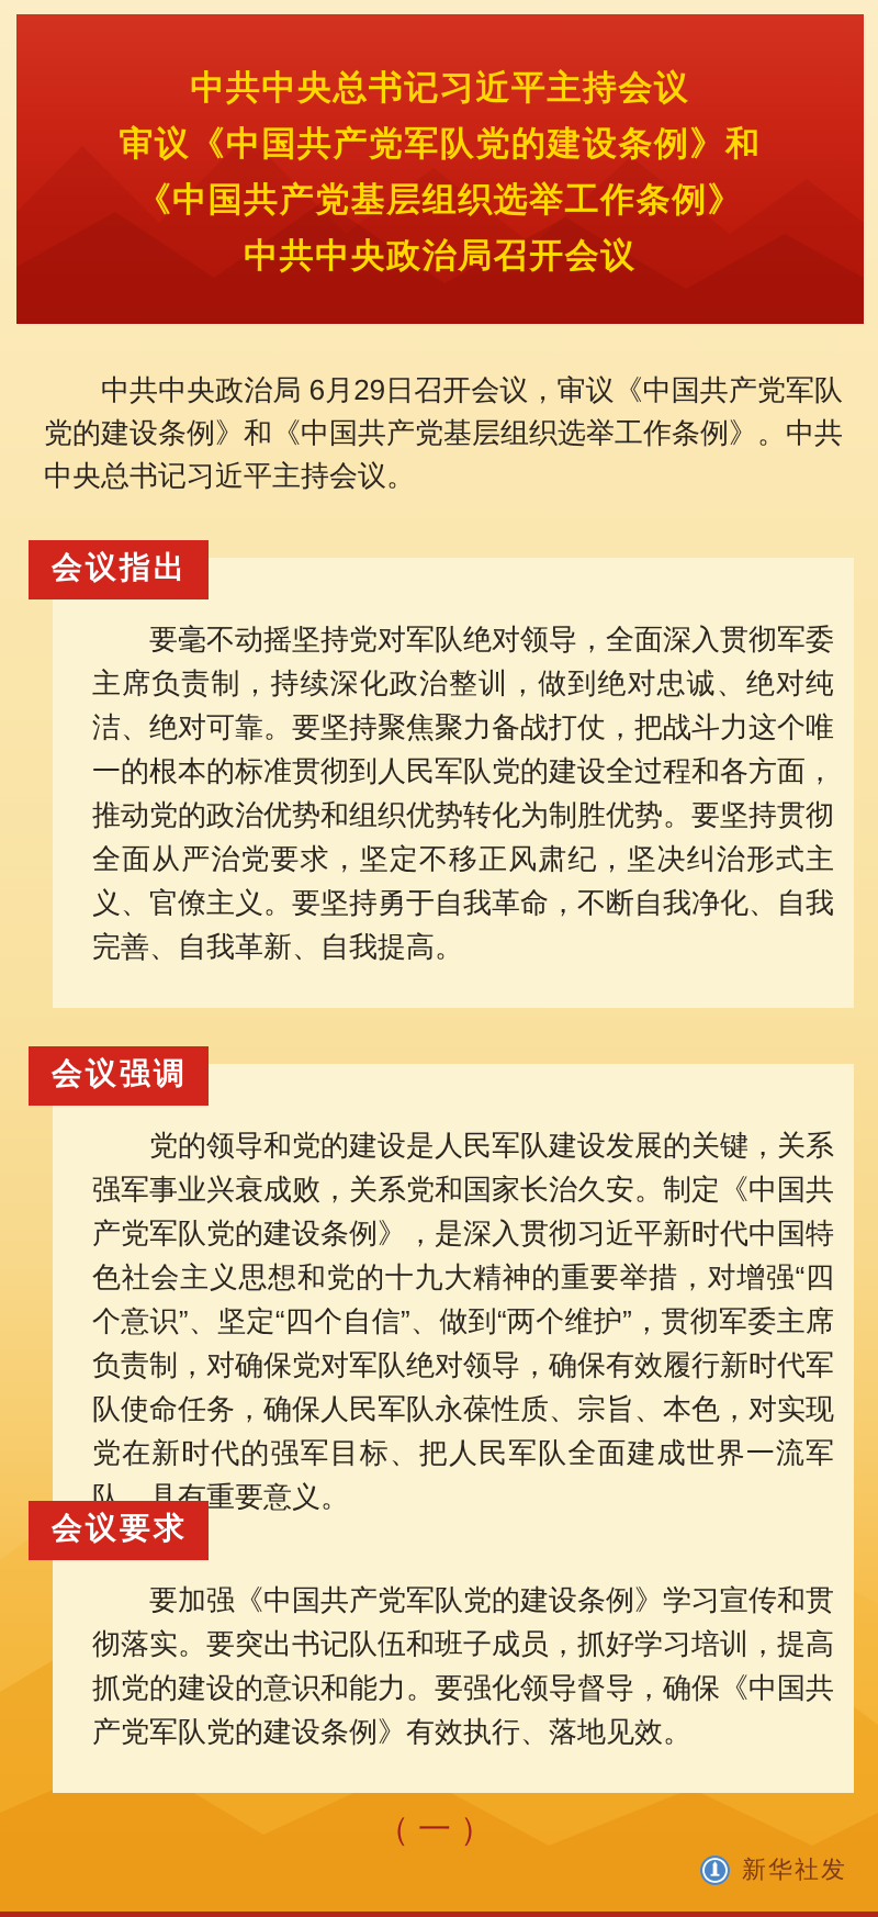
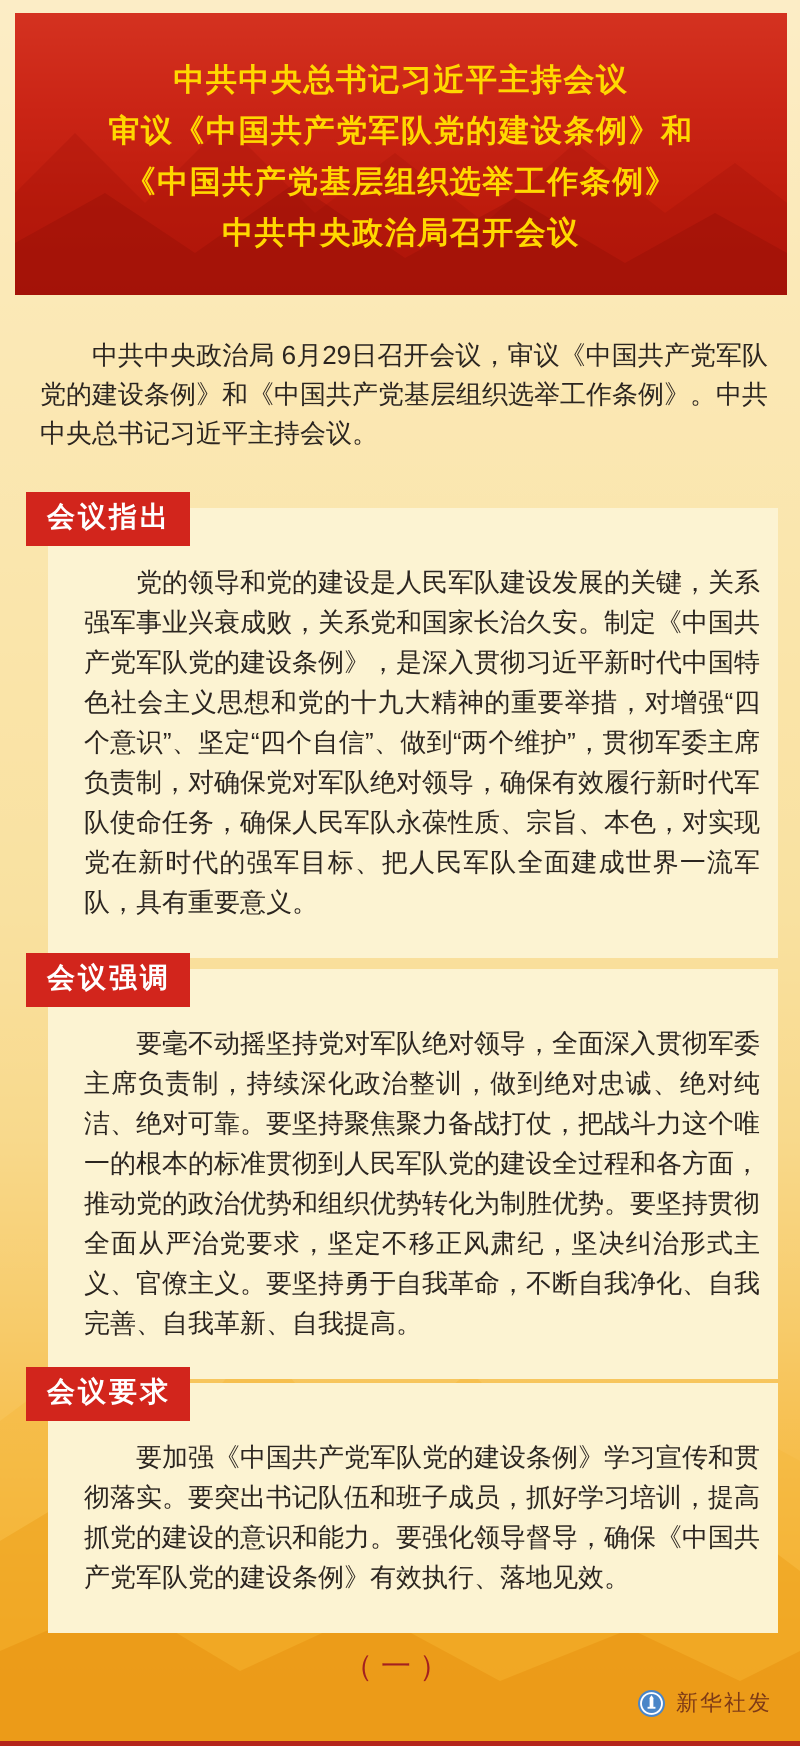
  中共中央总书记习近平主持会议
  审议《中国共产党军队党的建设条例》和
  《中国共产党基层组织选举工作条例》
  中共中央政治局召开会议
  中共中央政治局 6月29日召开会议，审议《中国共产党军队党的建设条例》和《中国共产党基层组织选举工作条例》。中共中央总书记习近平主持会议。
  会议指出
- 要毫不动摇坚持党对军队绝对领导，全面深入贯彻军委主席负责制，持续深化政治整训，做到绝对忠诚、绝对纯洁、绝对可靠。要坚持聚焦聚力备战打仗，把战斗力这个唯一的根本的标准贯彻到人民军队党的建设全过程和各方面，推动党的政治优势和组织优势转化为制胜优势。要坚持贯彻全面从严治党要求，坚定不移正风肃纪，坚决纠治形式主义、官僚主义。要坚持勇于自我革命，不断自我净化、自我完善、自我革新、自我提高。
+ 党的领导和党的建设是人民军队建设发展的关键，关系强军事业兴衰成败，关系党和国家长治久安。制定《中国共产党军队党的建设条例》，是深入贯彻习近平新时代中国特色社会主义思想和党的十九大精神的重要举措，对增强“四个意识”、坚定“四个自信”、做到“两个维护”，贯彻军委主席负责制，对确保党对军队绝对领导，确保有效履行新时代军队使命任务，确保人民军队永葆性质、宗旨、本色，对实现党在新时代的强军目标、把人民军队全面建成世界一流军队，具有重要意义。
  会议强调
- 党的领导和党的建设是人民军队建设发展的关键，关系强军事业兴衰成败，关系党和国家长治久安。制定《中国共产党军队党的建设条例》，是深入贯彻习近平新时代中国特色社会主义思想和党的十九大精神的重要举措，对增强“四个意识”、坚定“四个自信”、做到“两个维护”，贯彻军委主席负责制，对确保党对军队绝对领导，确保有效履行新时代军队使命任务，确保人民军队永葆性质、宗旨、本色，对实现党在新时代的强军目标、把人民军队全面建成世界一流军队，具有重要意义。
+ 要毫不动摇坚持党对军队绝对领导，全面深入贯彻军委主席负责制，持续深化政治整训，做到绝对忠诚、绝对纯洁、绝对可靠。要坚持聚焦聚力备战打仗，把战斗力这个唯一的根本的标准贯彻到人民军队党的建设全过程和各方面，推动党的政治优势和组织优势转化为制胜优势。要坚持贯彻全面从严治党要求，坚定不移正风肃纪，坚决纠治形式主义、官僚主义。要坚持勇于自我革命，不断自我净化、自我完善、自我革新、自我提高。
  会议要求
  要加强《中国共产党军队党的建设条例》学习宣传和贯彻落实。要突出书记队伍和班子成员，抓好学习培训，提高抓党的建设的意识和能力。要强化领导督导，确保《中国共产党军队党的建设条例》有效执行、落地见效。
  （一）
  新华社发
